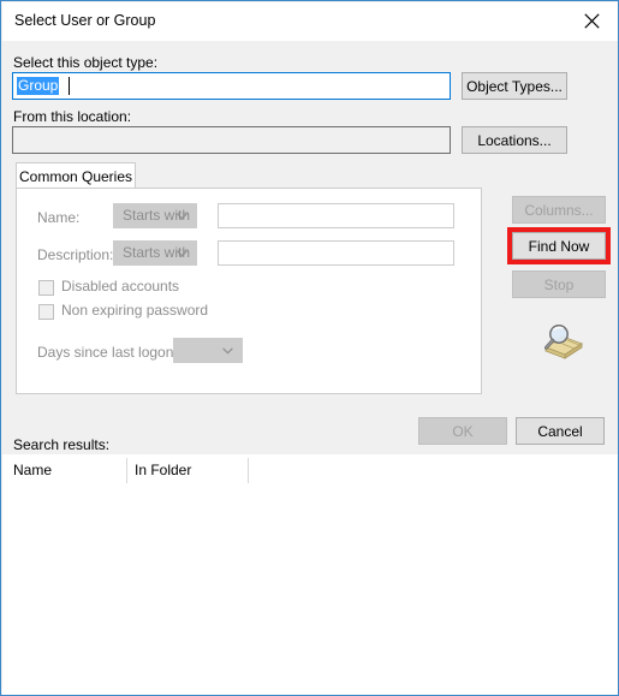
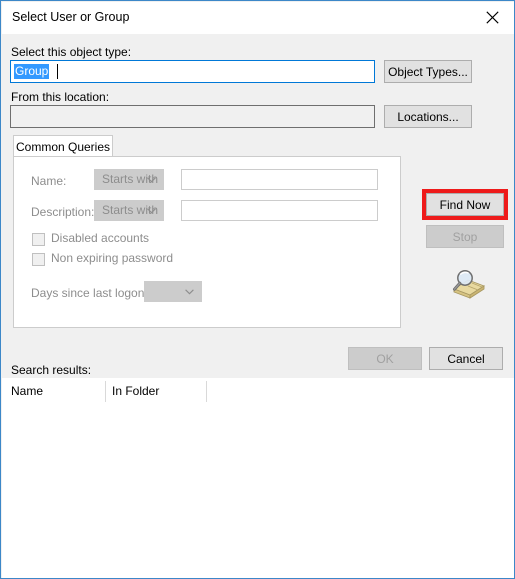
  Select User or Group
  Select this object type:
  Group
  Object Types...
  From this location:
  Locations...
  Common Queries
  Name:
  Starts wih
  Description:
  Starts wih
  Disabled accounts
  Non expiring password
  Days since last logon
- Columns...
  Find Now
  Stop
  OK
  Cancel
  Search results:
  Name
  In Folder
